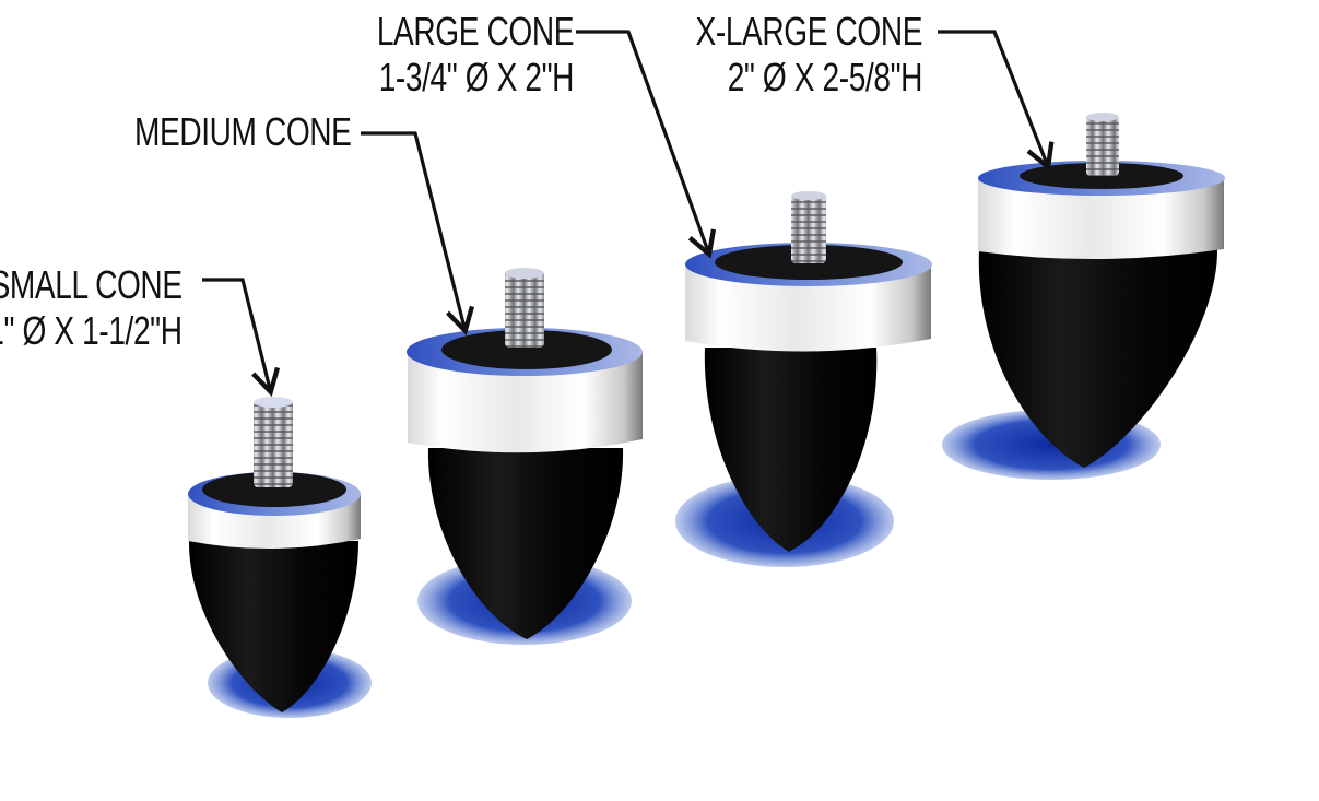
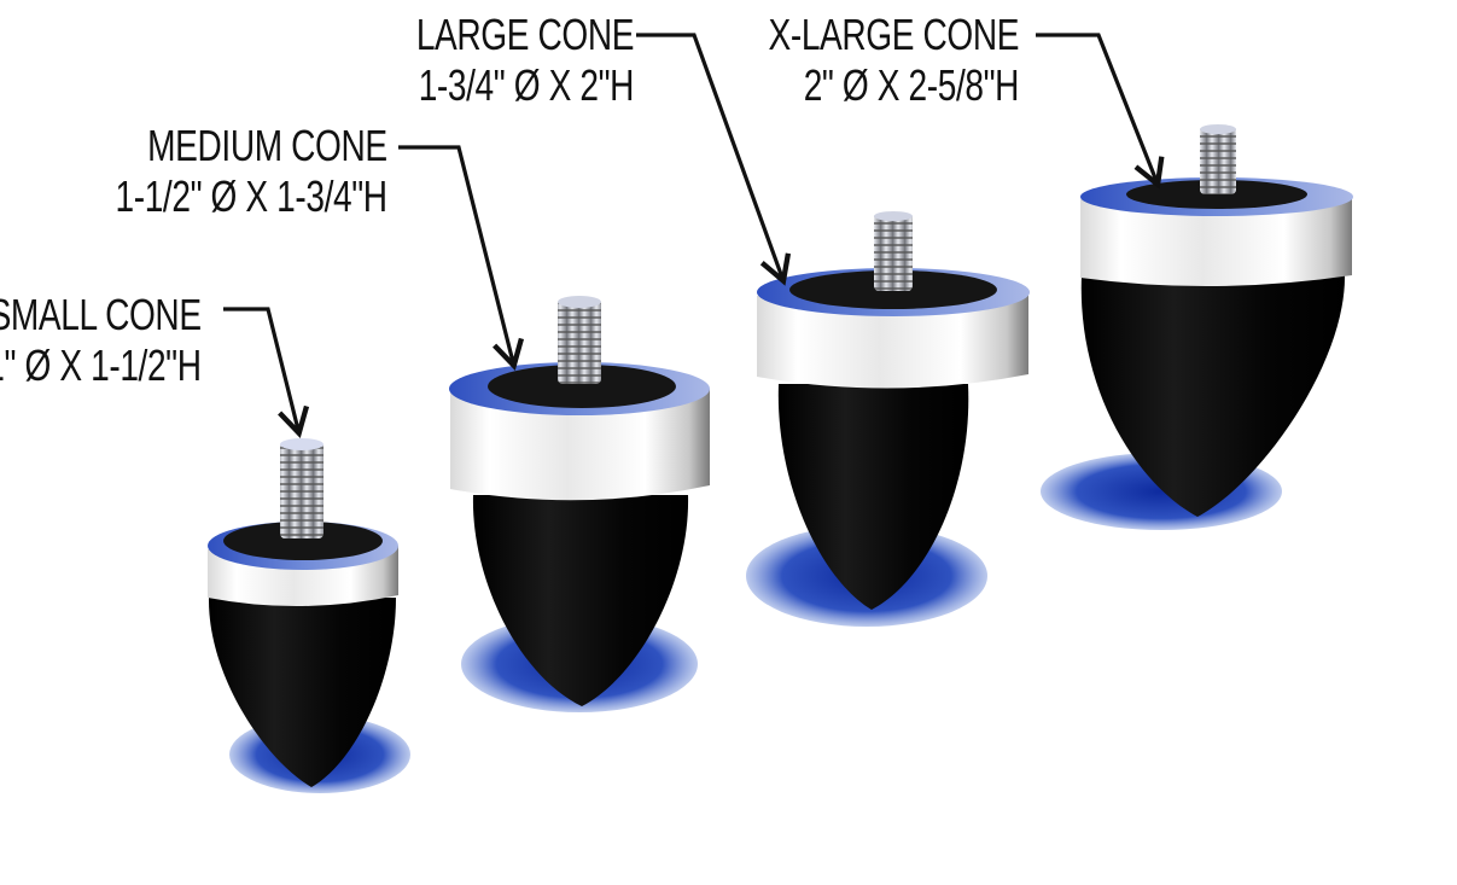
  SMALL CONE
  " Ø X 1-1/2"H
  MEDIUM CONE
+ 1-1/2" Ø X 1-3/4"H
  LARGE CONE
  1-3/4" Ø X 2"H
  X-LARGE CONE
  2" Ø X 2-5/8"H
